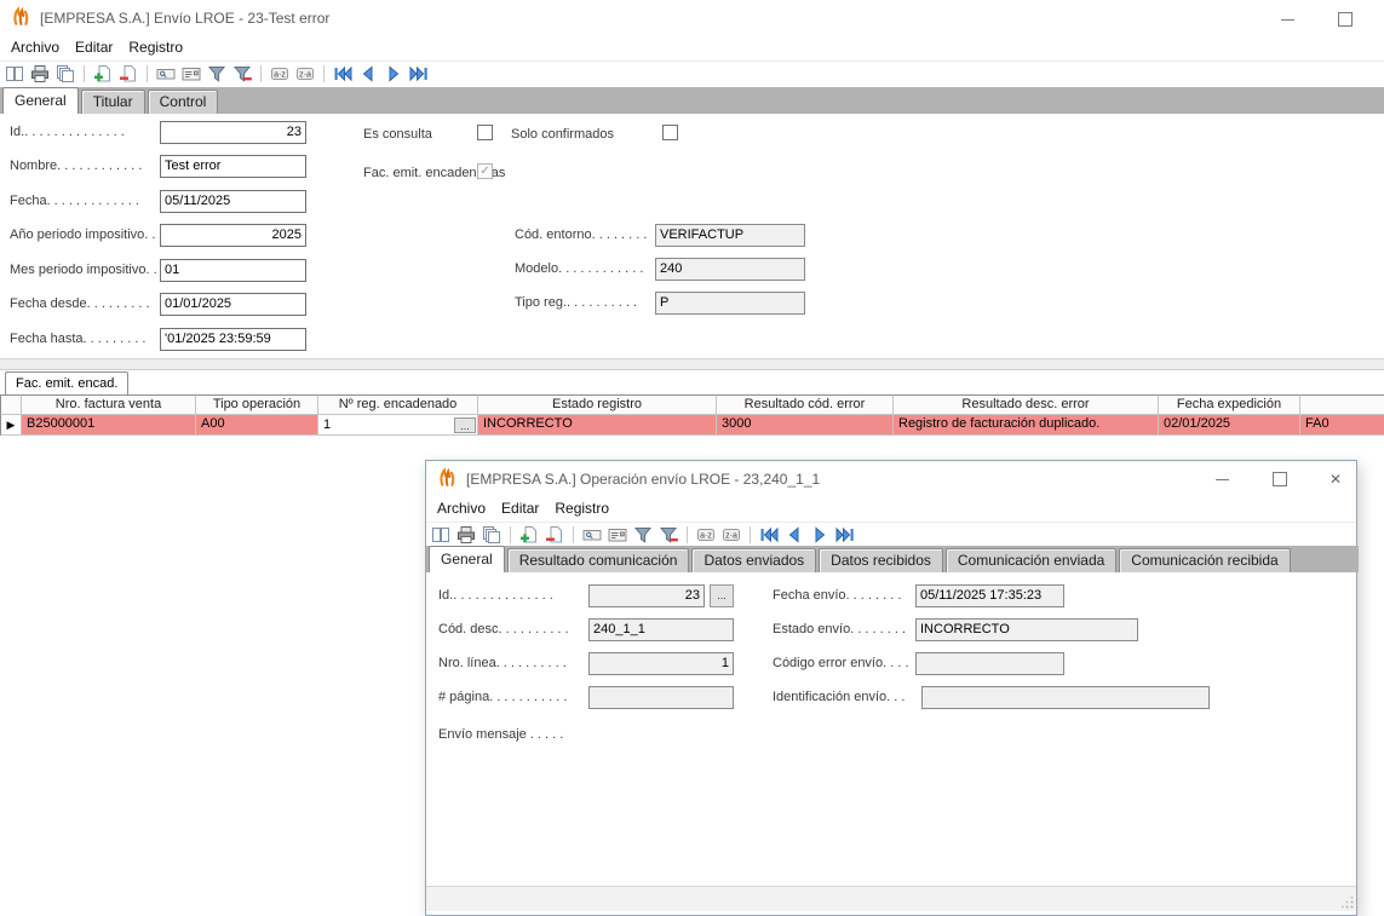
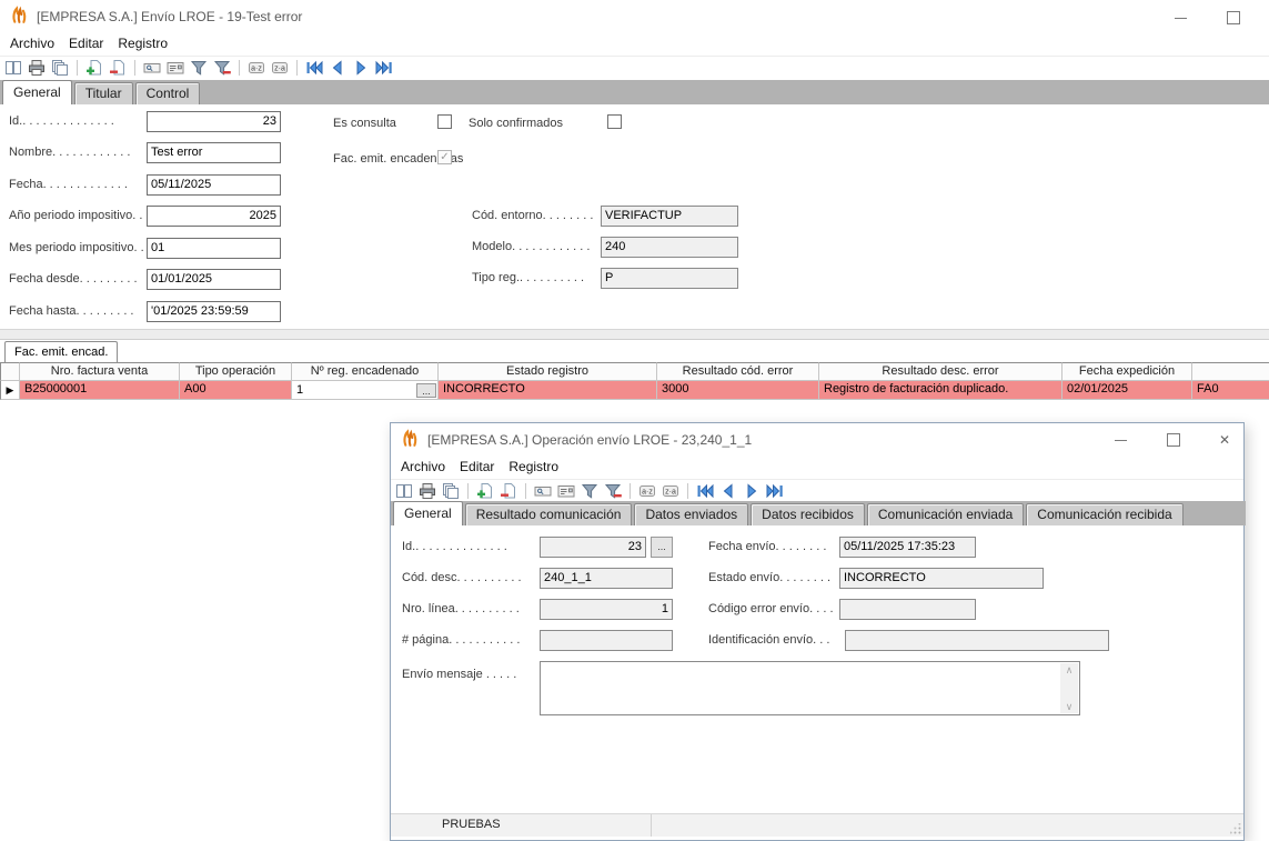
- [EMPRESA S.A.] Envío LROE - 23-Test error
+ [EMPRESA S.A.] Envío LROE - 19-Test error
  Archivo
  Editar
  Registro
  General
  Titular
  Control
  Id.. . . . . . . . . . . . . .
  23
  Nombre. . . . . . . . . . . .
  Test error
  Fecha. . . . . . . . . . . . .
  05/11/2025
  Año periodo impositivo. .
  2025
  Mes periodo impositivo. .
  01
  Fecha desde. . . . . . . . .
  01/01/2025
  Fecha hasta. . . . . . . . .
  '01/2025 23:59:59
  Es consulta
  Solo confirmados
  Fac. emit. encadenas
  ✓
  Cód. entorno. . . . . . . .
  VERIFACTUP
  Modelo. . . . . . . . . . . .
  240
  Tipo reg.. . . . . . . . . .
  P
  Fac. emit. encad.
  Nro. factura venta
  Tipo operación
  Nº reg. encadenado
  Estado registro
  Resultado cód. error
  Resultado desc. error
  Fecha expedición
  ▶
  B25000001
  A00
  1
  ...
  INCORRECTO
  3000
  Registro de facturación duplicado.
  02/01/2025
  FA0
  [EMPRESA S.A.] Operación envío LROE - 23,240_1_1
  ✕
  Archivo
  Editar
  Registro
  General
  Resultado comunicación
  Datos enviados
  Datos recibidos
  Comunicación enviada
  Comunicación recibida
  Id.. . . . . . . . . . . . . .
  23
  ...
  Cód. desc. . . . . . . . . .
  240_1_1
  Nro. línea. . . . . . . . . .
  1
  # página. . . . . . . . . . .
  Fecha envío. . . . . . . .
  05/11/2025 17:35:23
  Estado envío. . . . . . . .
  INCORRECTO
  Código error envío. . . .
  Identificación envío. . .
  Envío mensaje . . . . .
+ ∧
+ ∨
+ PRUEBAS
